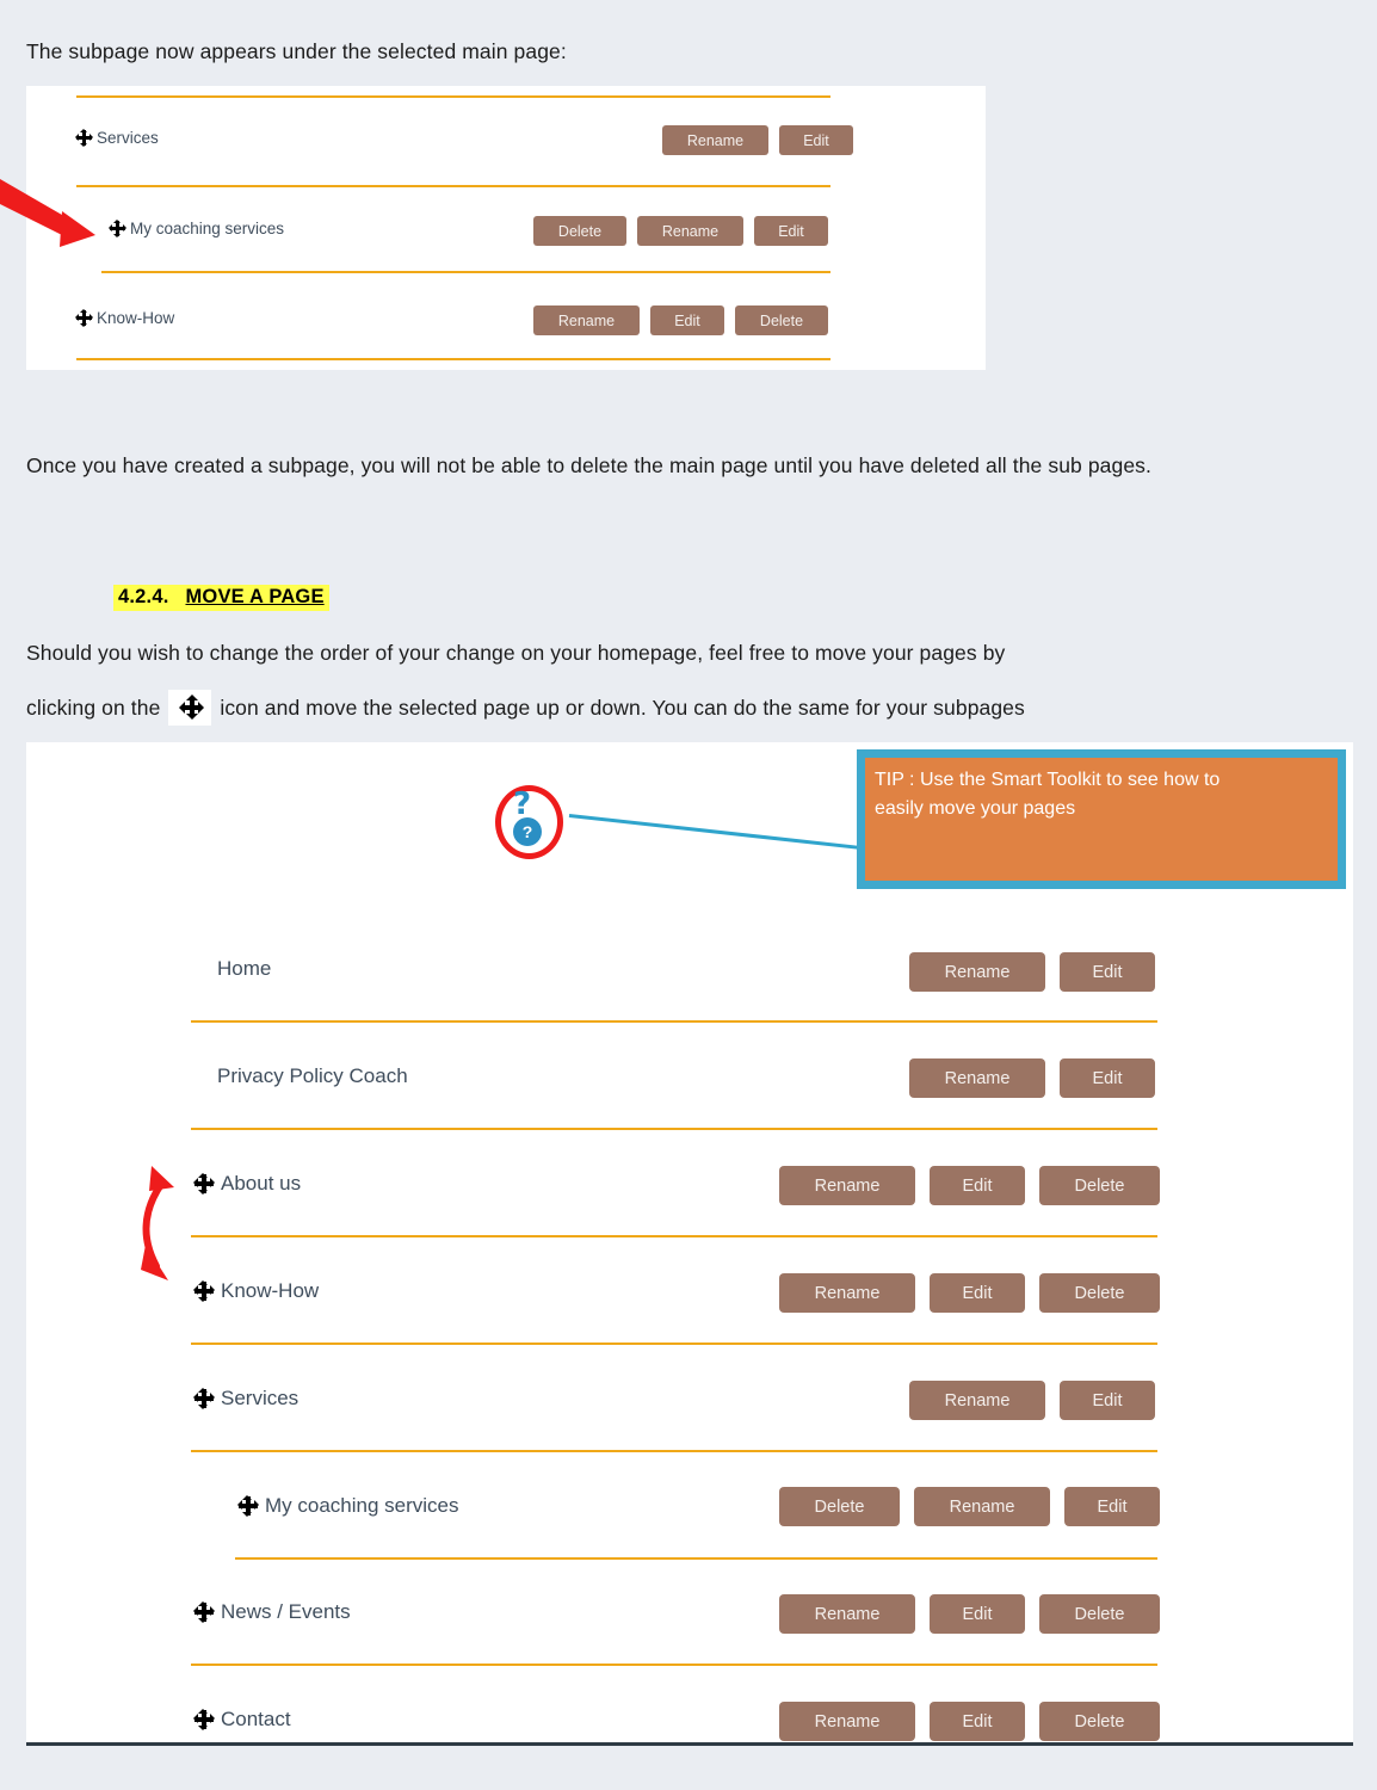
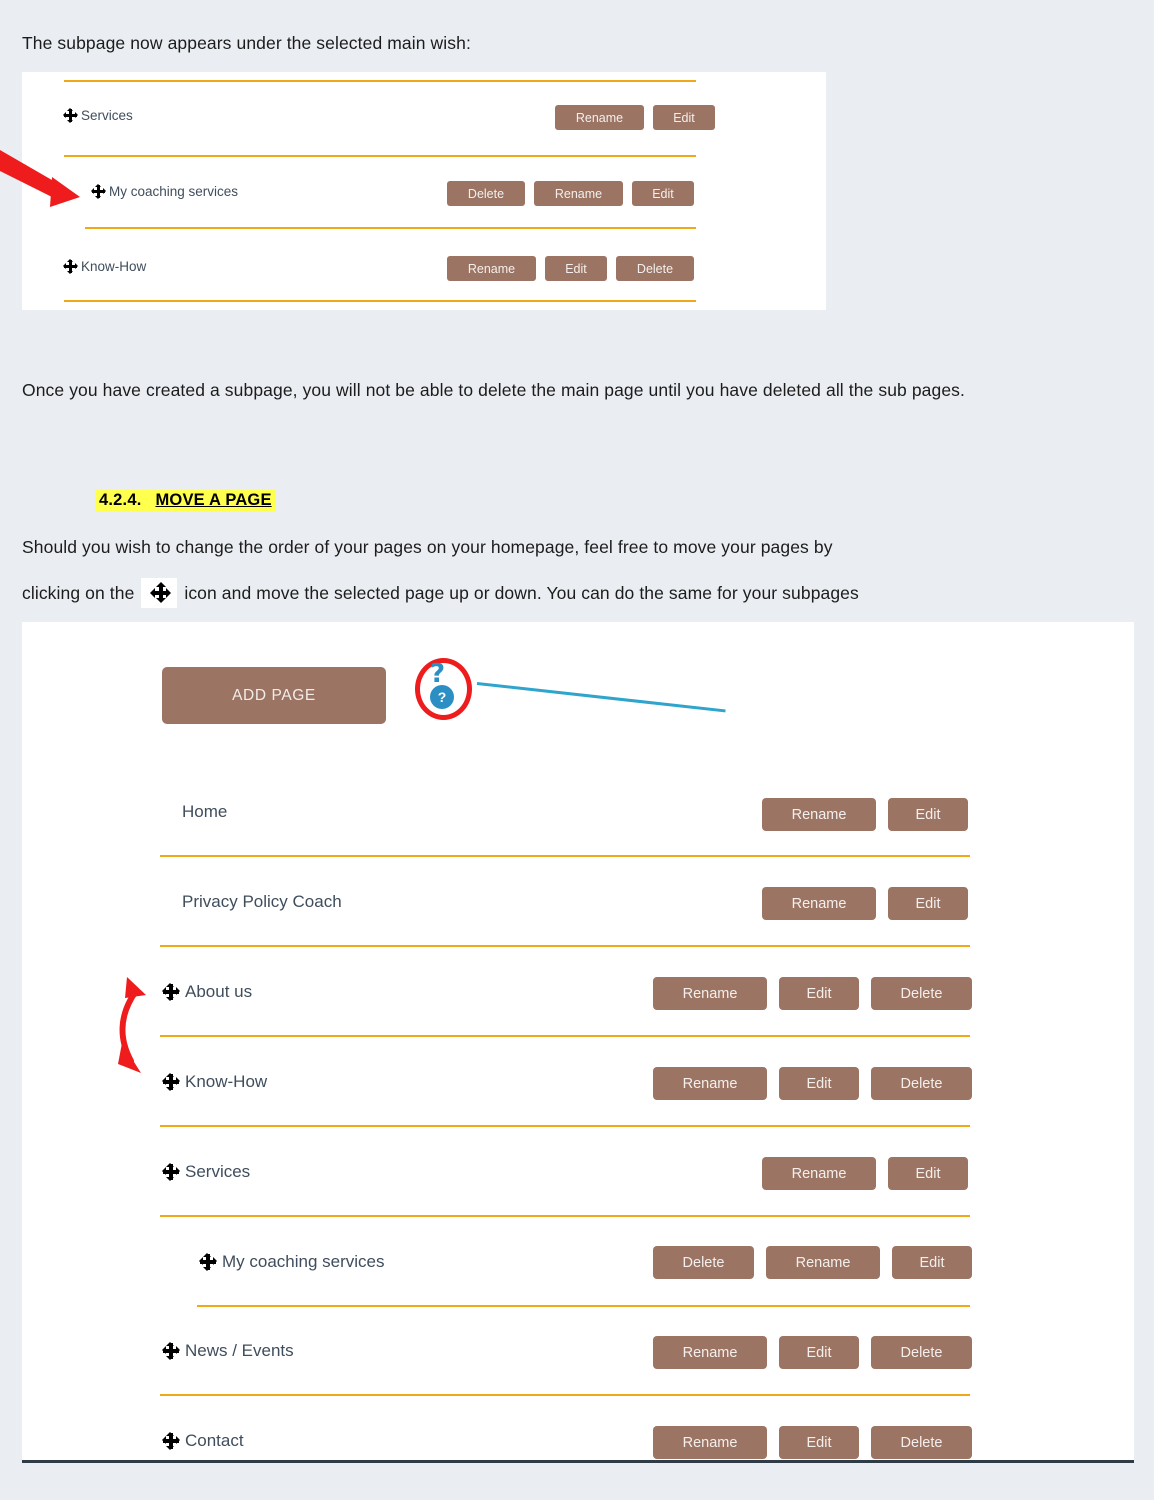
- The subpage now appears under the selected main page:
+ The subpage now appears under the selected main wish:
  Services
  Rename
  Edit
  My coaching services
  Delete
  Rename
  Edit
  Know-How
  Rename
  Edit
  Delete
  Once you have created a subpage, you will not be able to delete the main page until you have deleted all the sub pages.
  4.2.4. MOVE A PAGE
- Should you wish to change the order of your change on your homepage, feel free to move your pages by
+ Should you wish to change the order of your pages on your homepage, feel free to move your pages by
  clicking on the icon and move the selected page up or down. You can do the same for your subpages
+ ADD PAGE
  ?
  ?
- TIP : Use the Smart Toolkit to see how to
- easily move your pages
  Home
  Rename
  Edit
  Privacy Policy Coach
  Rename
  Edit
  About us
  Rename
  Edit
  Delete
  Know-How
  Rename
  Edit
  Delete
  Services
  Rename
  Edit
  My coaching services
  Delete
  Rename
  Edit
  News / Events
  Rename
  Edit
  Delete
  Contact
  Rename
  Edit
  Delete
